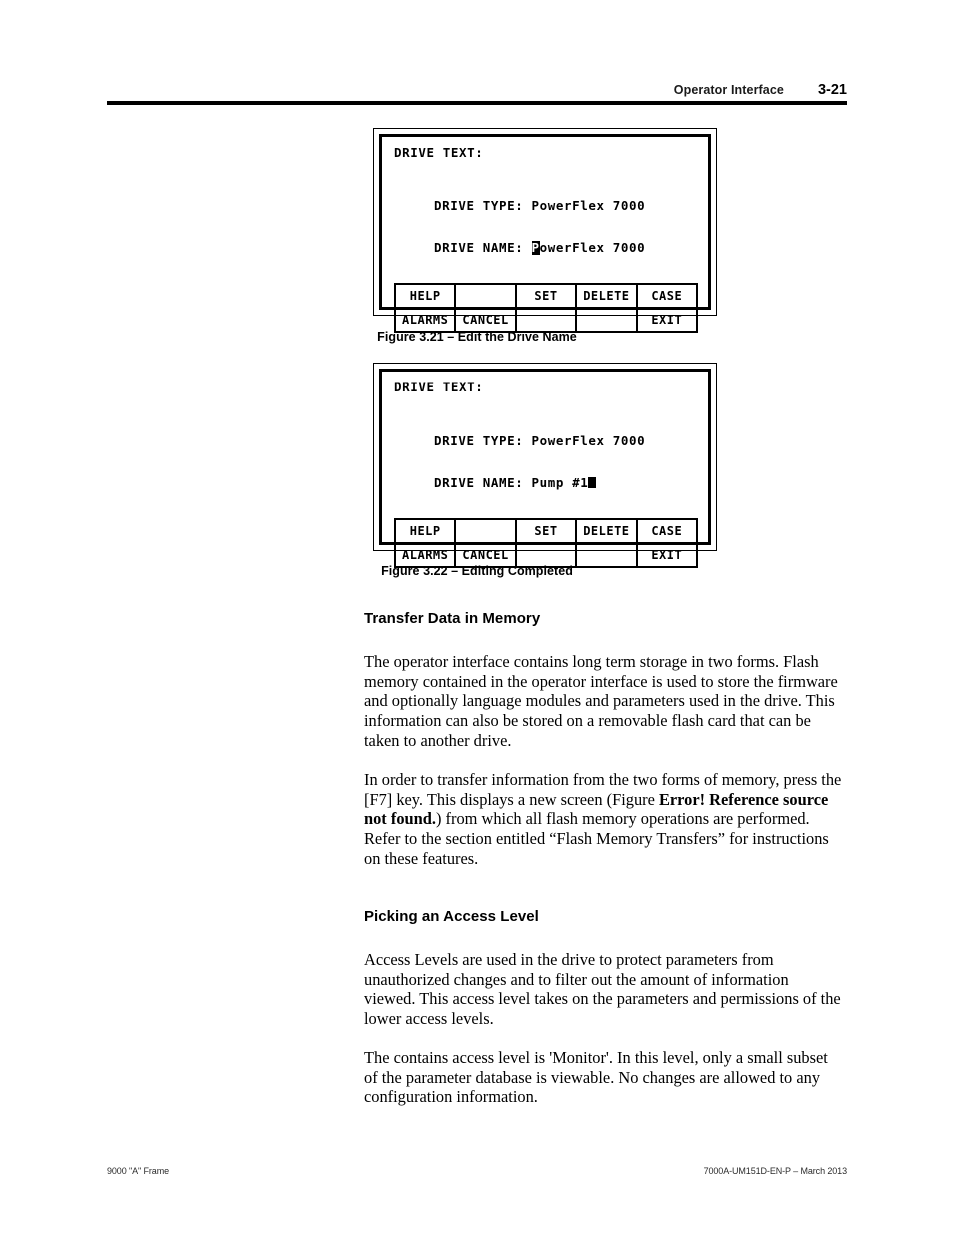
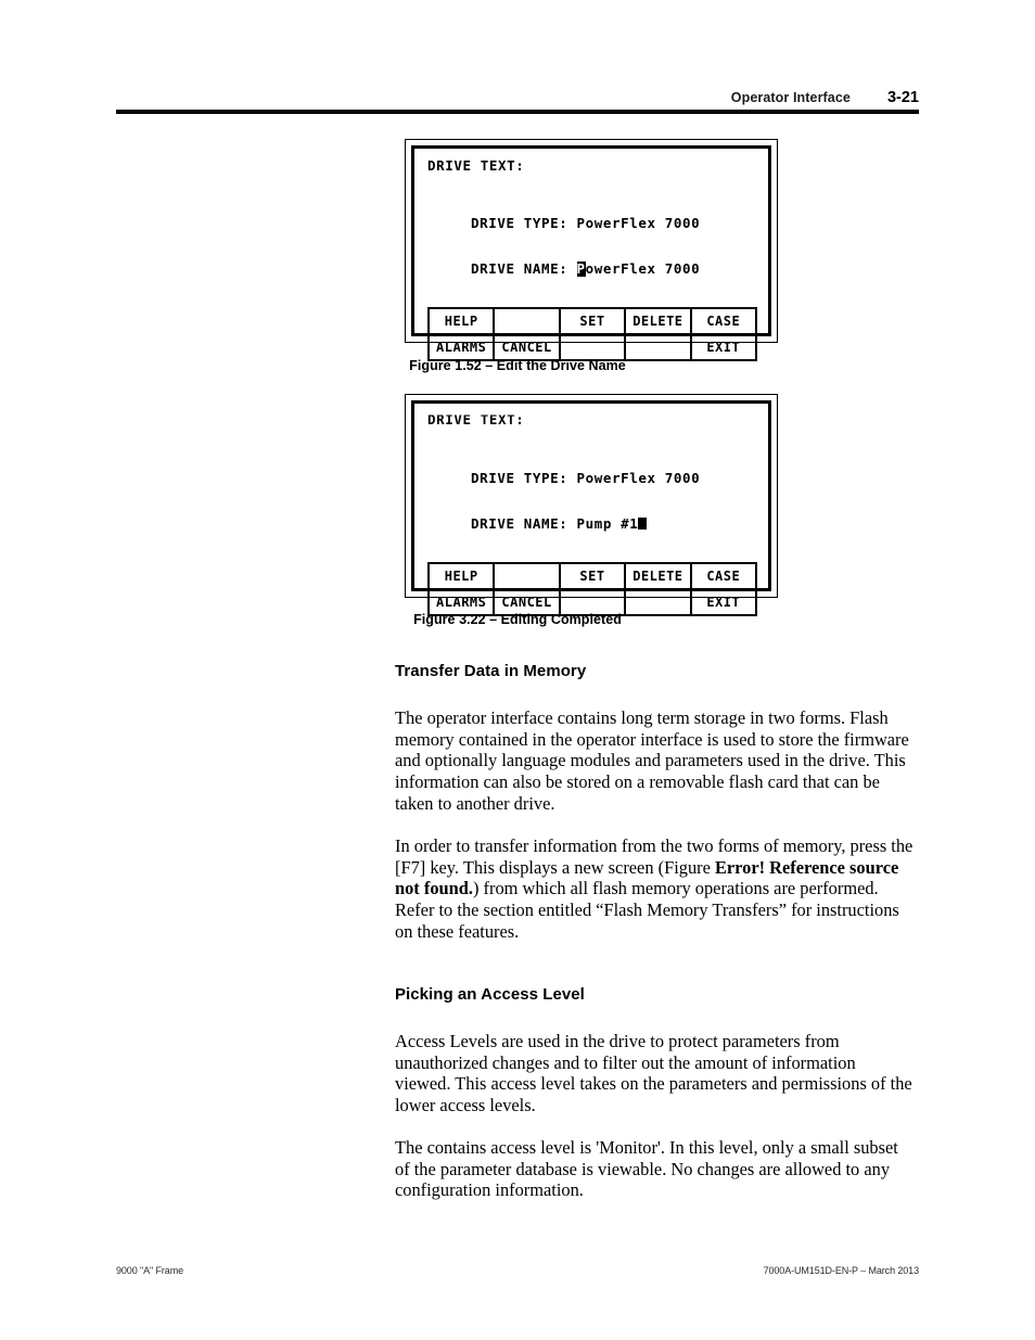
  Operator Interface
  3-21
  DRIVE TEXT:
  DRIVE TYPE: PowerFlex 7000
  DRIVE NAME: PowerFlex 7000
  HELP		SET	DELETE	CASE
  ALARMS	CANCEL			EXIT
- Figure 3.21 – Edit the Drive Name
+ Figure 1.52 – Edit the Drive Name
  DRIVE TEXT:
  DRIVE TYPE: PowerFlex 7000
  DRIVE NAME: Pump #1
  HELP		SET	DELETE	CASE
  ALARMS	CANCEL			EXIT
  Figure 3.22 – Editing Completed
  Transfer Data in Memory
  The operator interface contains long term storage in two forms. Flash memory contained in the operator interface is used to store the firmware and optionally language modules and parameters used in the drive. This information can also be stored on a removable flash card that can be taken to another drive.
  In order to transfer information from the two forms of memory, press the [F7] key. This displays a new screen (Figure Error! Reference source not found.) from which all flash memory operations are performed. Refer to the section entitled “Flash Memory Transfers” for instructions on these features.
  Picking an Access Level
  Access Levels are used in the drive to protect parameters from unauthorized changes and to filter out the amount of information viewed. This access level takes on the parameters and permissions of the lower access levels.
  The contains access level is 'Monitor'. In this level, only a small subset of the parameter database is viewable. No changes are allowed to any configuration information.
  9000 "A" Frame
  7000A-UM151D-EN-P – March 2013
